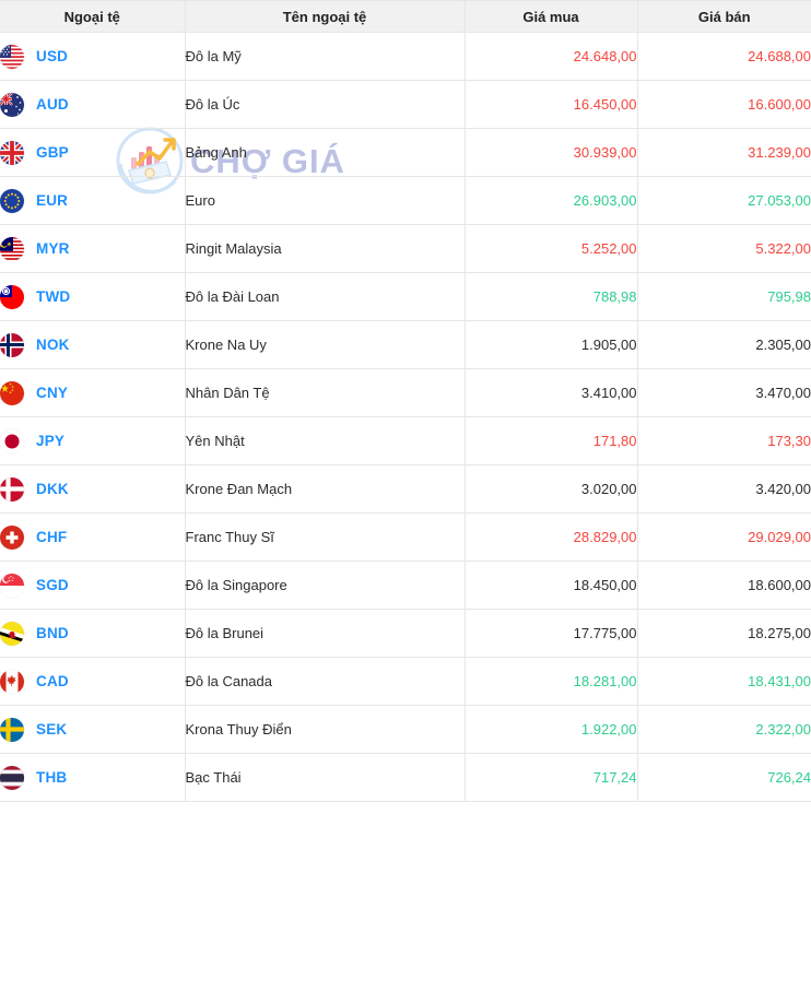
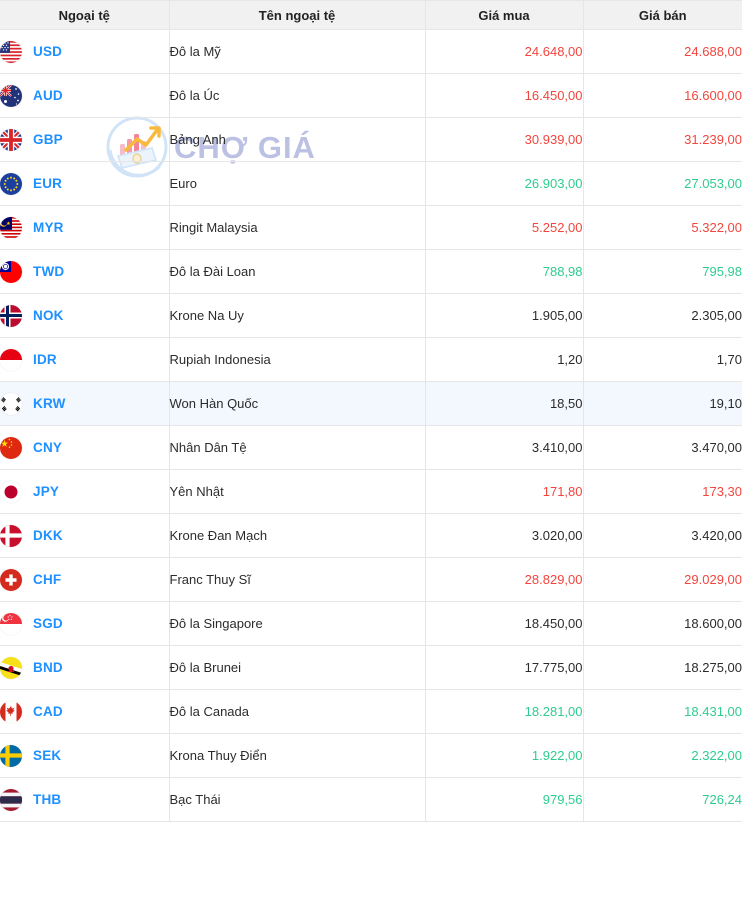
  CHỢ GIÁ
  Ngoại tệ	Tên ngoại tệ	Giá mua	Giá bán
  USD	Đô la Mỹ	24.648,00	24.688,00
  AUD	Đô la Úc	16.450,00	16.600,00
  GBP	Bảng Anh	30.939,00	31.239,00
  EUR	Euro	26.903,00	27.053,00
  MYR	Ringit Malaysia	5.252,00	5.322,00
  TWD	Đô la Đài Loan	788,98	795,98
  NOK	Krone Na Uy	1.905,00	2.305,00
+ IDR	Rupiah Indonesia	1,20	1,70
+ KRW	Won Hàn Quốc	18,50	19,10
  CNY	Nhân Dân Tệ	3.410,00	3.470,00
  JPY	Yên Nhật	171,80	173,30
  DKK	Krone Đan Mạch	3.020,00	3.420,00
  CHF	Franc Thuy Sĩ	28.829,00	29.029,00
  SGD	Đô la Singapore	18.450,00	18.600,00
  BND	Đô la Brunei	17.775,00	18.275,00
  CAD	Đô la Canada	18.281,00	18.431,00
  SEK	Krona Thuy Điển	1.922,00	2.322,00
- THB	Bạc Thái	717,24	726,24
+ THB	Bạc Thái	979,56	726,24
